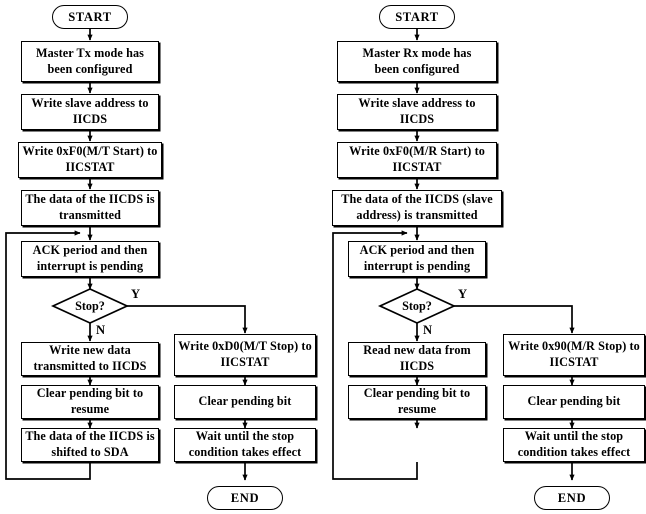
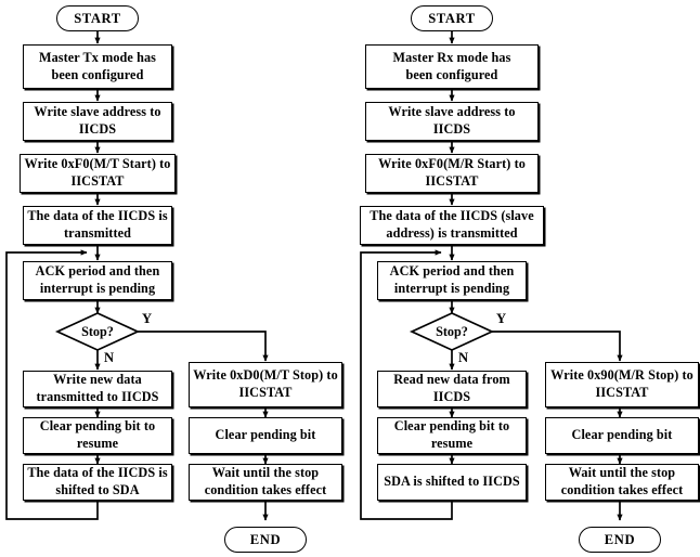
  START
  Master Tx mode has
  been configured
  Write slave address to
  IICDS
  Write 0xF0(M/T Start) to
  IICSTAT
  The data of the IICDS is
  transmitted
  ACK period and then
  interrupt is pending
  Stop?
  Y
  N
  Write new data
  transmitted to IICDS
  Clear pending bit to
  resume
  The data of the IICDS is
  shifted to SDA
  Write 0xD0(M/T Stop) to
  IICSTAT
  Clear pending bit
  Wait until the stop
  condition takes effect
  END
  START
  Master Rx mode has
  been configured
  Write slave address to
  IICDS
  Write 0xF0(M/R Start) to
  IICSTAT
  The data of the IICDS (slave
  address) is transmitted
  ACK period and then
  interrupt is pending
  Stop?
  Y
  N
  Read new data from
  IICDS
  Clear pending bit to
  resume
+ SDA is shifted to IICDS
  Write 0x90(M/R Stop) to
  IICSTAT
  Clear pending bit
  Wait until the stop
  condition takes effect
  END
